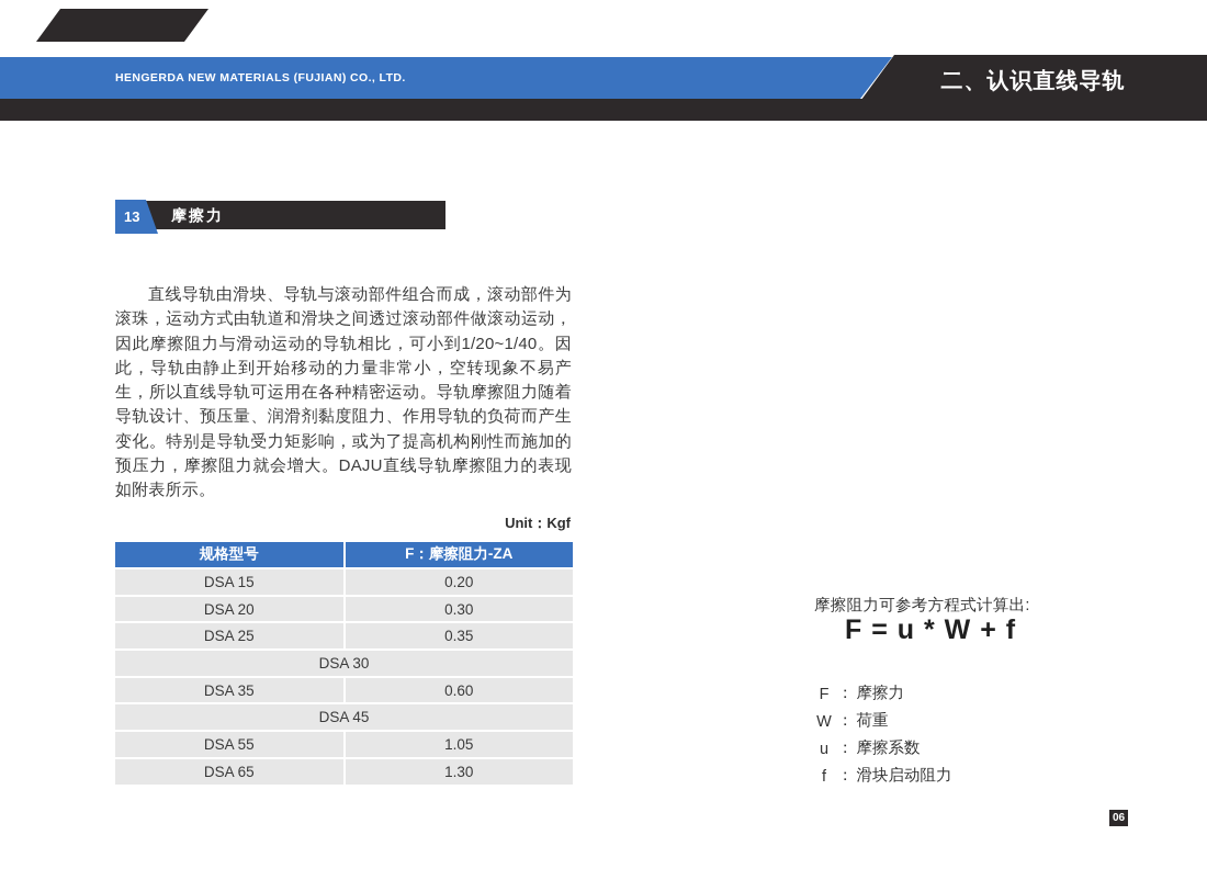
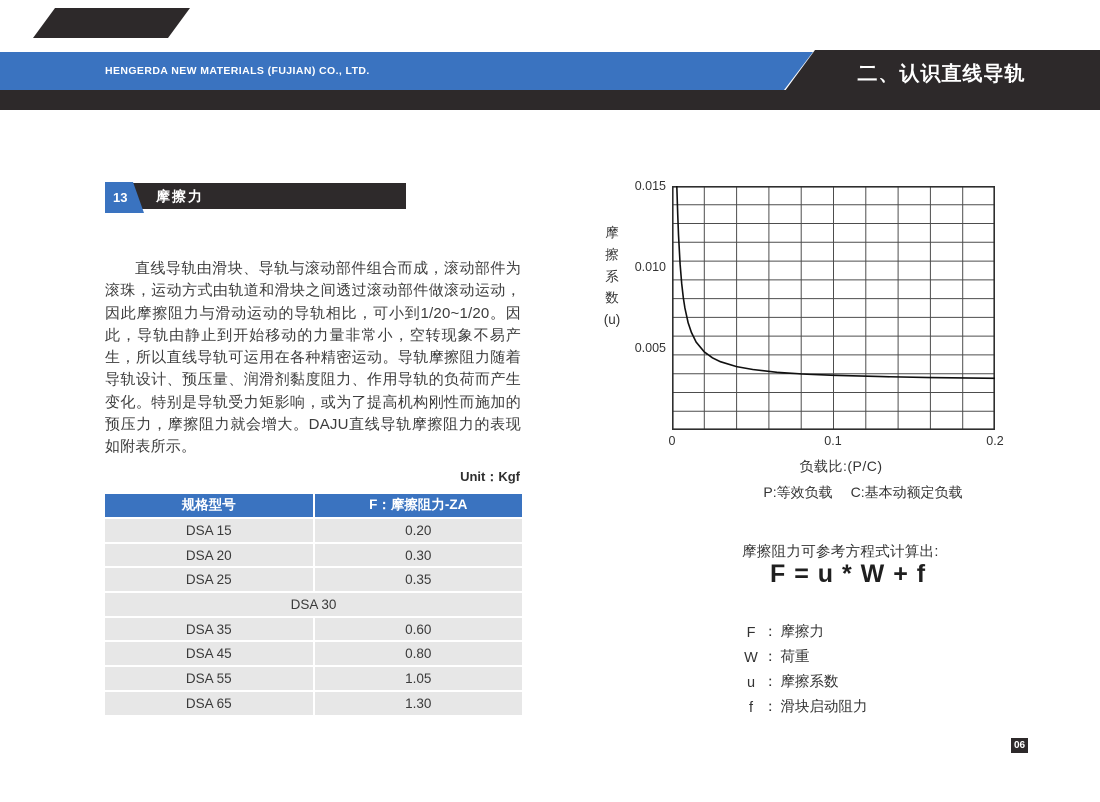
  HENGERDA NEW MATERIALS (FUJIAN) CO., LTD.
  二、认识直线导轨
  摩擦力
  13
- 直线导轨由滑块、导轨与滚动部件组合而成，滚动部件为滚珠，运动方式由轨道和滑块之间透过滚动部件做滚动运动，因此摩擦阻力与滑动运动的导轨相比，可小到1/20~1/40。因此，导轨由静止到开始移动的力量非常小，空转现象不易产生，所以直线导轨可运用在各种精密运动。导轨摩擦阻力随着导轨设计、预压量、润滑剂黏度阻力、作用导轨的负荷而产生变化。特别是导轨受力矩影响，或为了提高机构刚性而施加的预压力，摩擦阻力就会增大。DAJU直线导轨摩擦阻力的表现如附表所示。
+ 直线导轨由滑块、导轨与滚动部件组合而成，滚动部件为滚珠，运动方式由轨道和滑块之间透过滚动部件做滚动运动，因此摩擦阻力与滑动运动的导轨相比，可小到1/20~1/20。因此，导轨由静止到开始移动的力量非常小，空转现象不易产生，所以直线导轨可运用在各种精密运动。导轨摩擦阻力随着导轨设计、预压量、润滑剂黏度阻力、作用导轨的负荷而产生变化。特别是导轨受力矩影响，或为了提高机构刚性而施加的预压力，摩擦阻力就会增大。DAJU直线导轨摩擦阻力的表现如附表所示。
  Unit：Kgf
  规格型号
  F：摩擦阻力-ZA
  DSA 15
  0.20
  DSA 20
  0.30
  DSA 25
  0.35
  DSA 30
  DSA 35
  0.60
  DSA 45
+ 0.80
  DSA 55
  1.05
  DSA 65
  1.30
+ 摩
+ 擦
+ 系
+ 数
+ (u)
+ 0.015
+ 0.010
+ 0.005
+ 0
+ 0.1
+ 0.2
+ 负载比:(P/C)
+ P:等效负载 C:基本动额定负载
  摩擦阻力可参考方程式计算出:
  F = u * W + f
  F
  ：
  摩擦力
  W
  ：
  荷重
  u
  ：
  摩擦系数
  f
  ：
  滑块启动阻力
  06
